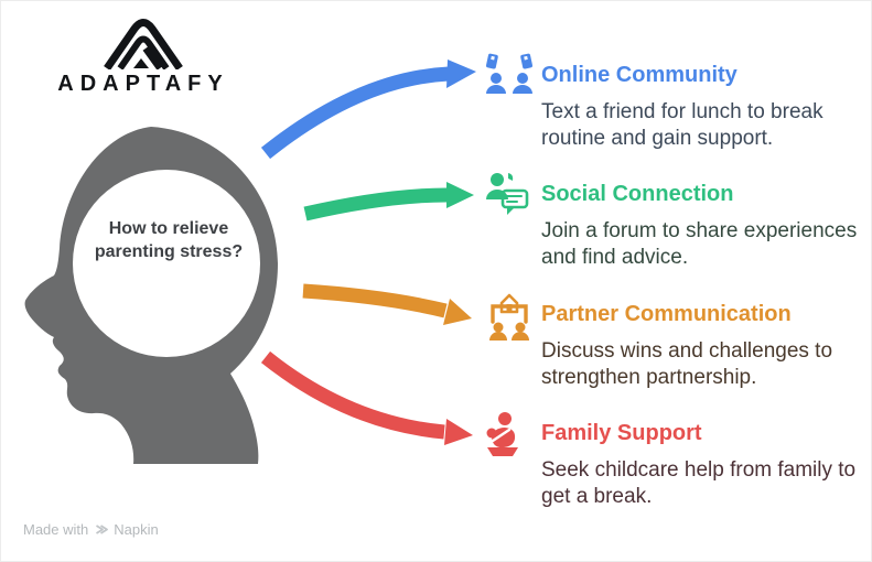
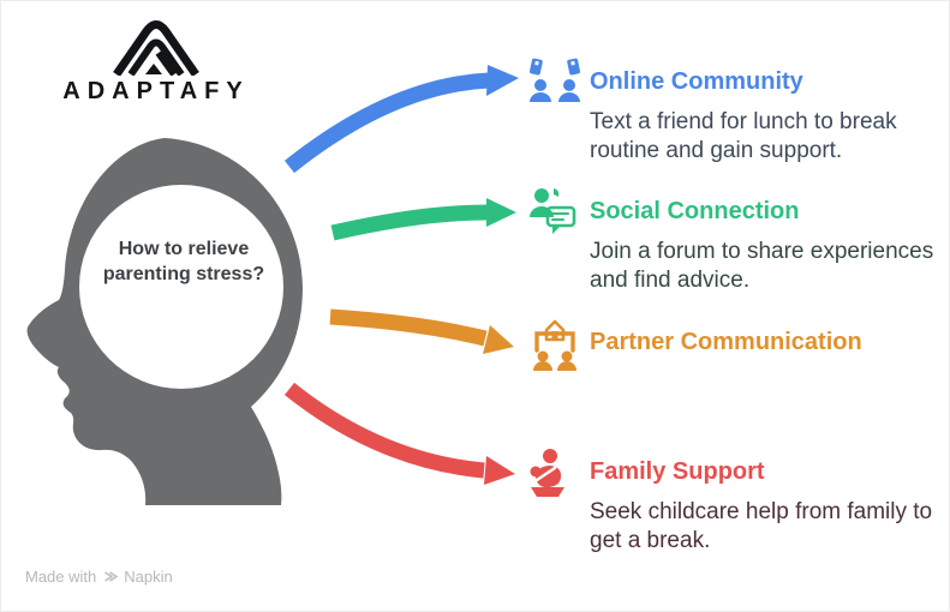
  ADAPTAFY
  How to relieve parenting stress?
  Online Community
  Text a friend for lunch to break routine and gain support.
  Social Connection
  Join a forum to share experiences and find advice.
  Partner Communication
- Discuss wins and challenges to strengthen partnership.
  Family Support
  Seek childcare help from family to get a break.
  Made with
  Napkin
